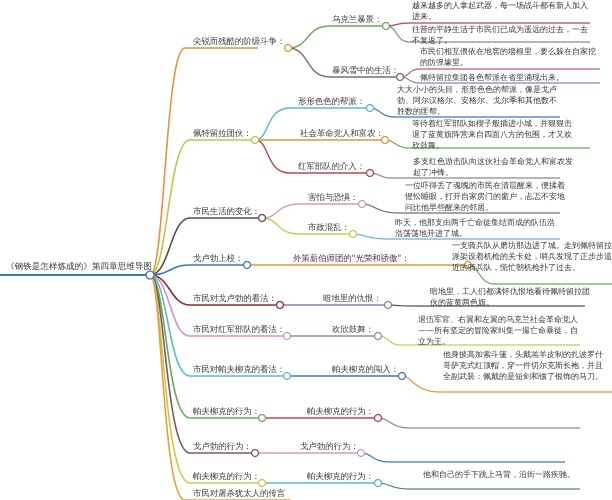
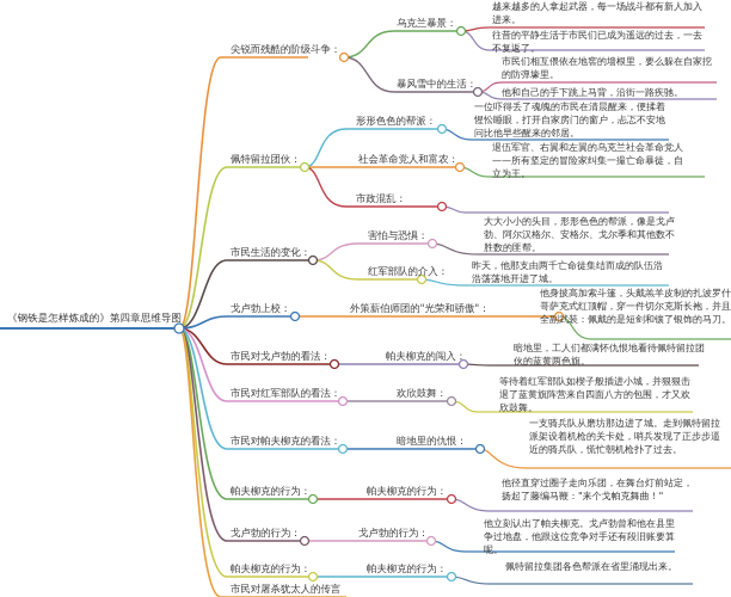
  《钢铁是怎样炼成的》第四章思维导图
  尖锐而残酷的阶级斗争：
  佩特留拉团伙：
  市民生活的变化：
  戈卢勃上校：
  市民对戈卢勃的看法：
  市民对红军部队的看法：
  市民对帕夫柳克的看法：
  帕夫柳克的行为：
  戈卢勃的行为：
  帕夫柳克的行为：
  市民对屠杀犹太人的传言
  乌克兰暴景：
  暴风雪中的生活：
  形形色色的帮派：
  社会革命党人和富农：
- 红军部队的介入：
+ 市政混乱：
  害怕与恐惧：
- 市政混乱：
+ 红军部队的介入：
  外策薪伯师团的"光荣和骄傲"：
- 暗地里的仇恨：
+ 帕夫柳克的闯入：
  欢欣鼓舞：
- 帕夫柳克的闯入：
+ 暗地里的仇恨：
  帕夫柳克的行为：
  戈卢勃的行为：
  帕夫柳克的行为：
  越来越多的人拿起武器，每一场战斗都有新人加入进来。
  往昔的平静生活于市民们已成为遥远的过去，一去不复返了。
  市民们相互偎依在地窖的墙根里，要么躲在自家挖的防弹壕里。
- 佩特留拉集团各色帮派在省里涌现出来。
+ 他和自己的手下跳上马背，沿街一路疾驰。
- 大大小小的头目，形形色色的帮派，像是戈卢勃、阿尔汉格尔、安格尔、戈尔季和其他数不胜数的匪帮。
+ 一位吓得丢了魂魄的市民在清晨醒来，便揉着惺忪睡眼，打开自家房门的窗户，忐忑不安地问比他早些醒来的邻居。
- 等待着红军部队如楔子般插进小城，并狠狠击退了蓝黄旗阵营来自四面八方的包围，才又欢欣鼓舞。
+ 退伍军官、右翼和左翼的乌克兰社会革命党人——所有坚定的冒险家纠集一撮亡命暴徒，自立为王。
- 多支红色游击队向这伙社会革命党人和富农发起了冲锋。
- 一位吓得丢了魂魄的市民在清晨醒来，便揉着惺忪睡眼，打开自家房门的窗户，忐忑不安地问比他早些醒来的邻居。
+ 大大小小的头目，形形色色的帮派，像是戈卢勃、阿尔汉格尔、安格尔、戈尔季和其他数不胜数的匪帮。
  昨天，他那支由两千亡命徒集结而成的队伍浩浩荡荡地开进了城。
- 一支骑兵队从磨坊那边进了城。走到佩特留拉派架设着机枪的关卡处，哨兵发现了正步步逼近的骑兵队，慌忙朝机枪扑了过去。
+ 他身披高加索斗篷，头戴羔羊皮制的扎波罗什哥萨克式红顶帽，穿一件切尔克斯长袍，并且全副武装：佩戴的是短剑和镶了银饰的马刀。
  暗地里，工人们都满怀仇恨地看待佩特留拉团伙的蓝黄两色旗。
- 退伍军官、右翼和左翼的乌克兰社会革命党人——所有坚定的冒险家纠集一撮亡命暴徒，自立为王。
+ 等待着红军部队如楔子般插进小城，并狠狠击退了蓝黄旗阵营来自四面八方的包围，才又欢欣鼓舞。
- 他身披高加索斗篷，头戴羔羊皮制的扎波罗什哥萨克式红顶帽，穿一件切尔克斯长袍，并且全副武装：佩戴的是短剑和镶了银饰的马刀。
+ 一支骑兵队从磨坊那边进了城。走到佩特留拉派架设着机枪的关卡处，哨兵发现了正步步逼近的骑兵队，慌忙朝机枪扑了过去。
+ 他径直穿过圈子走向乐团，在舞台灯前站定，扬起了藤编马鞭："来个戈帕克舞曲！"
+ 他立刻认出了帕夫柳克。戈卢勃曾和他在县里争过地盘，他跟这位竞争对手还有段旧账要算呢。
- 他和自己的手下跳上马背，沿街一路疾驰。
+ 佩特留拉集团各色帮派在省里涌现出来。
